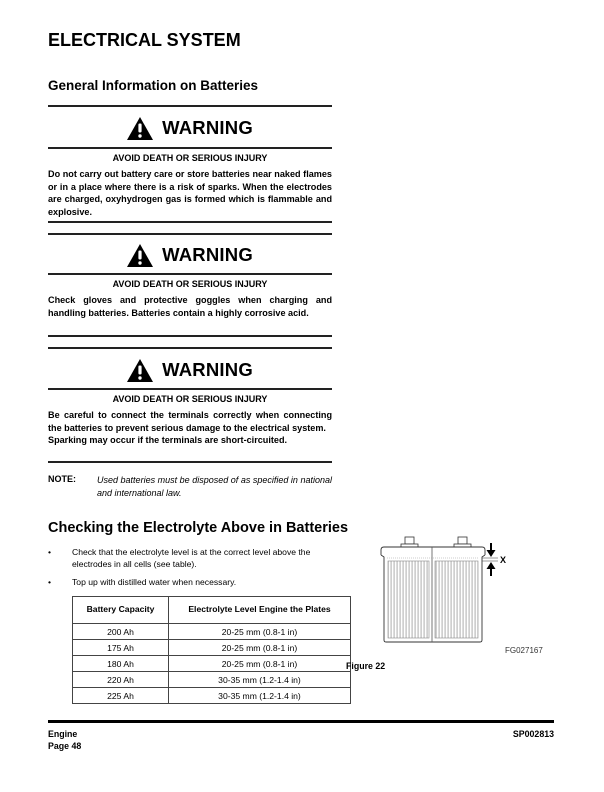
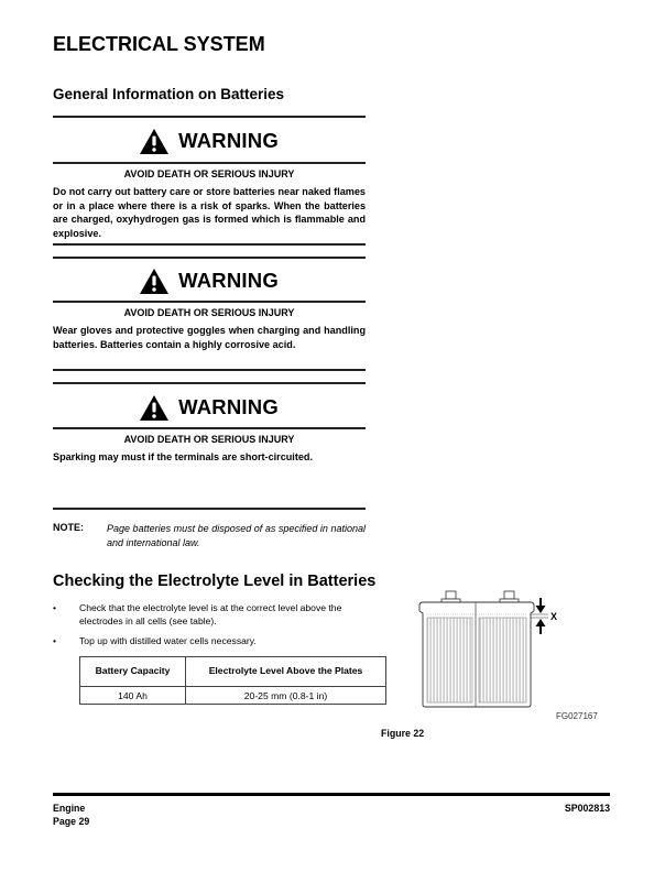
  ELECTRICAL SYSTEM
  General Information on Batteries
  WARNING
  AVOID DEATH OR SERIOUS INJURY
- Do not carry out battery care or store batteries near naked flames or in a place where there is a risk of sparks. When the electrodes are charged, oxyhydrogen gas is formed which is flammable and explosive.
+ Do not carry out battery care or store batteries near naked flames or in a place where there is a risk of sparks. When the batteries are charged, oxyhydrogen gas is formed which is flammable and explosive.
  WARNING
  AVOID DEATH OR SERIOUS INJURY
- Check gloves and protective goggles when charging and handling batteries. Batteries contain a highly corrosive acid.
+ Wear gloves and protective goggles when charging and handling batteries. Batteries contain a highly corrosive acid.
  WARNING
  AVOID DEATH OR SERIOUS INJURY
- Be careful to connect the terminals correctly when connecting the batteries to prevent serious damage to the electrical system.
- Sparking may occur if the terminals are short-circuited.
+ Sparking may must if the terminals are short-circuited.
  NOTE:
- Used batteries must be disposed of as specified in national and international law.
+ Page batteries must be disposed of as specified in national and international law.
- Checking the Electrolyte Above in Batteries
+ Checking the Electrolyte Level in Batteries
  •
  Check that the electrolyte level is at the correct level above the electrodes in all cells (see table).
  •
- Top up with distilled water when necessary.
+ Top up with distilled water cells necessary.
- Battery Capacity	Electrolyte Level Engine the Plates
+ Battery Capacity	Electrolyte Level Above the Plates
- 200 Ah	20-25 mm (0.8-1 in)
+ 140 Ah	20-25 mm (0.8-1 in)
- 175 Ah	20-25 mm (0.8-1 in)
- 180 Ah	20-25 mm (0.8-1 in)
- 220 Ah	30-35 mm (1.2-1.4 in)
- 225 Ah	30-35 mm (1.2-1.4 in)
  X
  FG027167
  Figure 22
  Engine
- Page 48
+ Page 29
  SP002813
